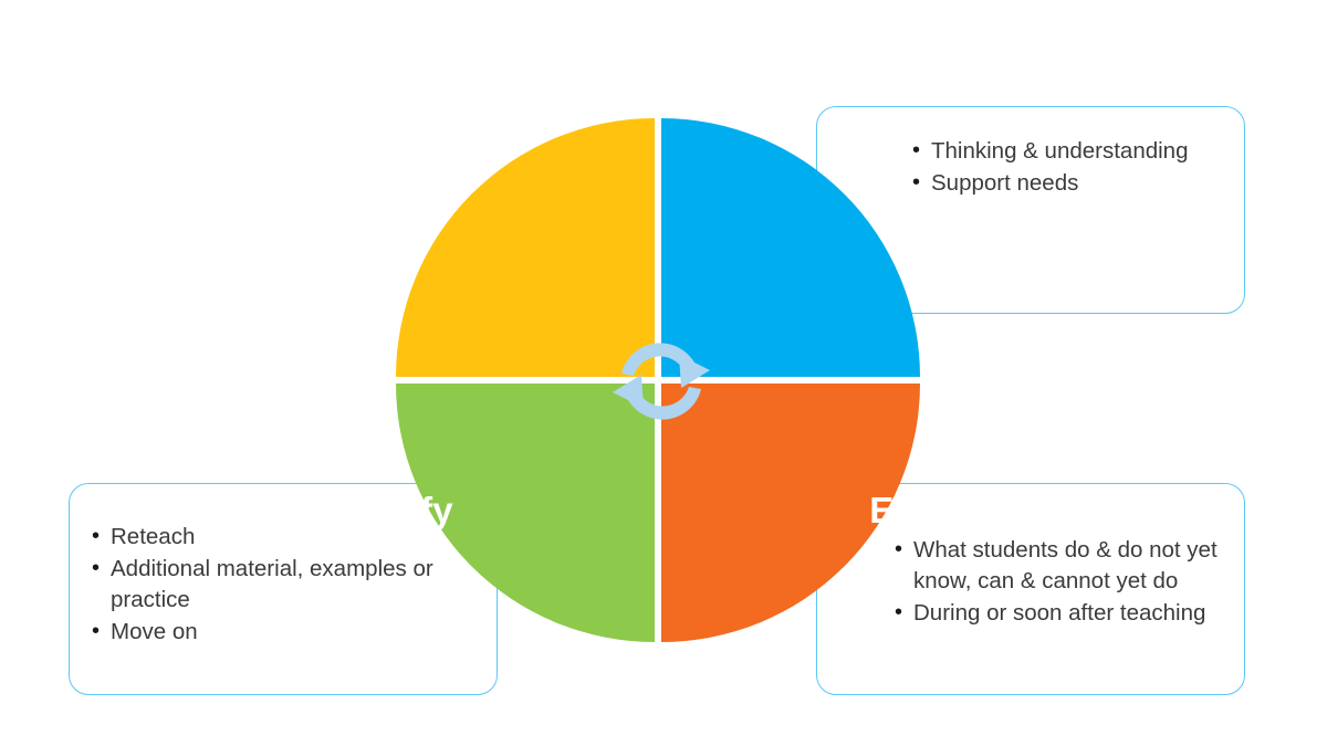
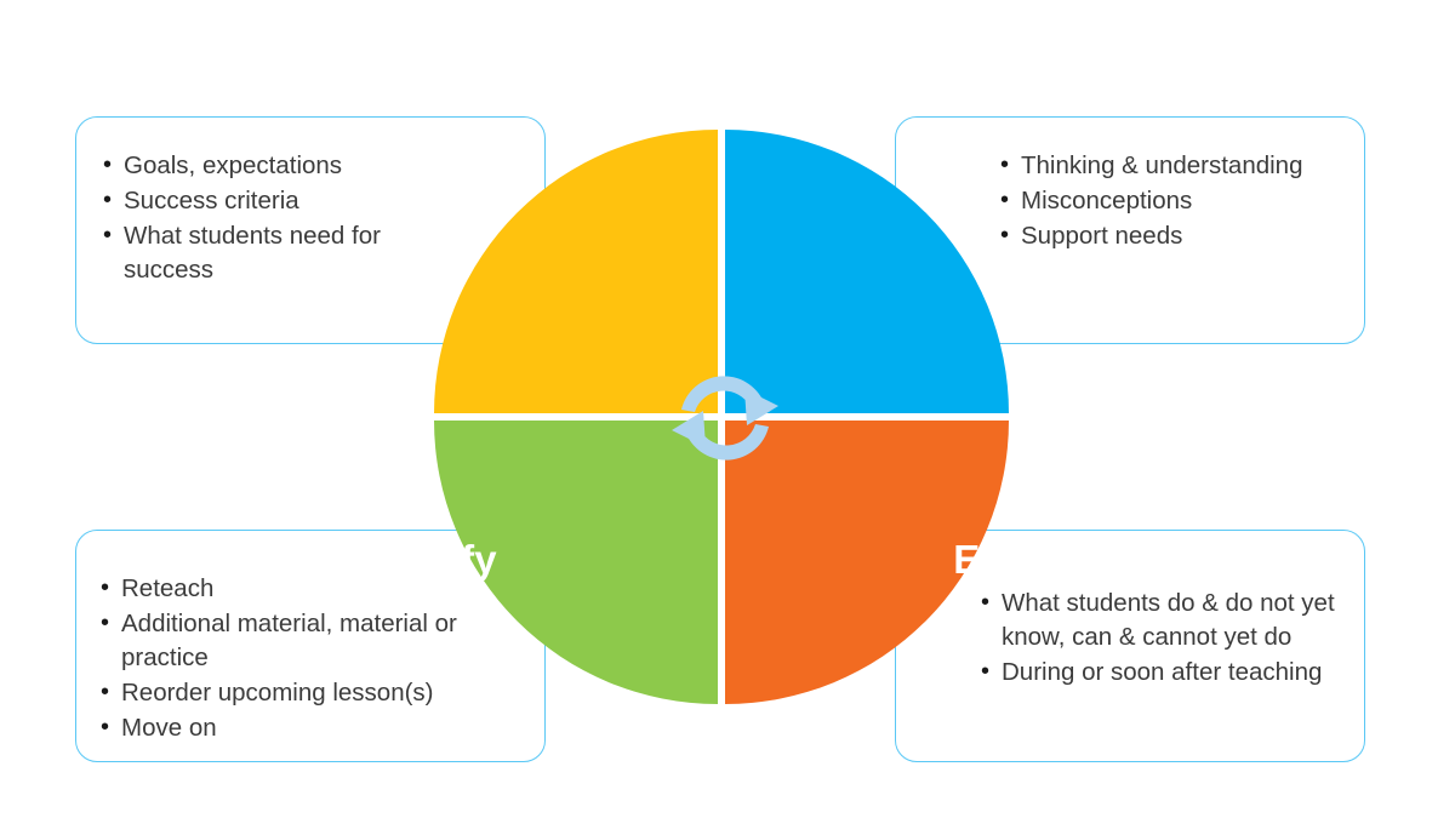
+ Goals, expectations
+ Success criteria
+ What students need for success
  Thinking & understanding
+ Misconceptions
  Support needs
  Reteach
- Additional material, examples or practice
+ Additional material, material or practice
+ Reorder upcoming lesson(s)
  Move on
  What students do & do not yet know, can & cannot yet do
  During or soon after teaching
  Clarify
  Elicit
